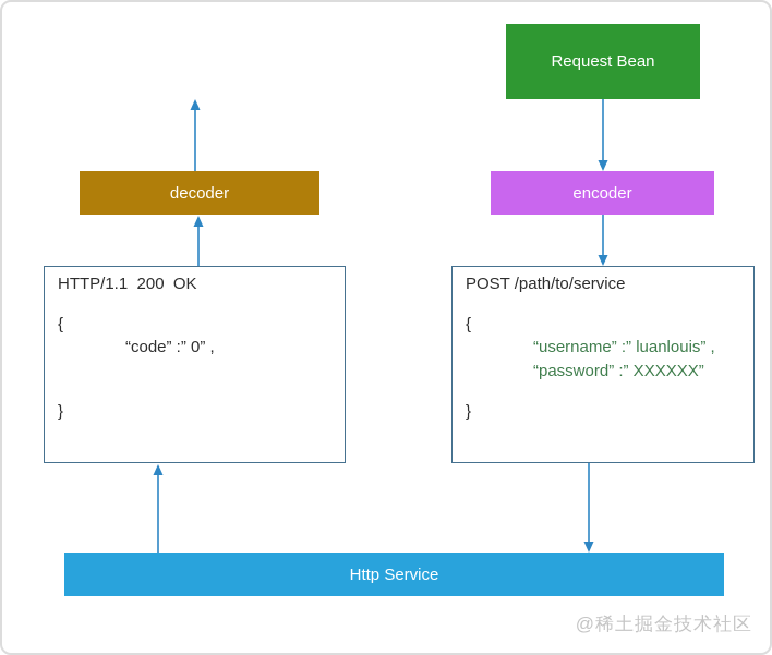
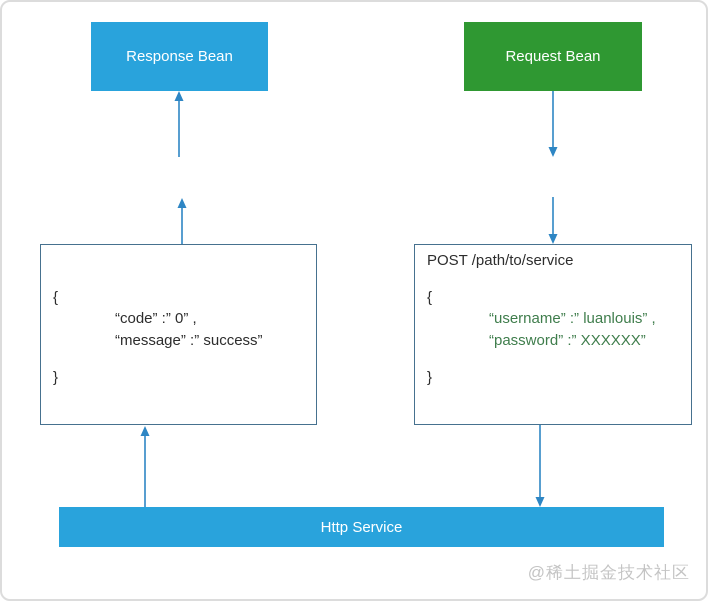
+ Response Bean
  Request Bean
- decoder
- encoder
- HTTP/1.1 200 OK
  {
  “code” :” 0” ,
+ “message” :” success”
  }
  POST /path/to/service
  {
  “username” :” luanlouis” ,
  “password” :” XXXXXX”
  }
  Http Service
  @稀土掘金技术社区
